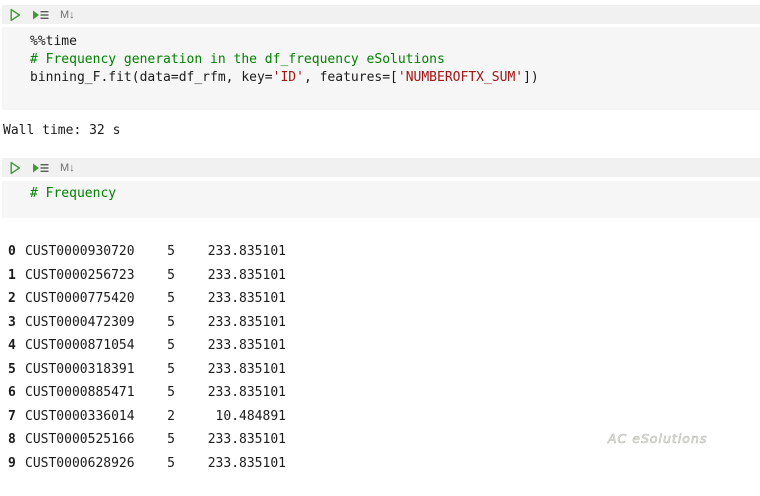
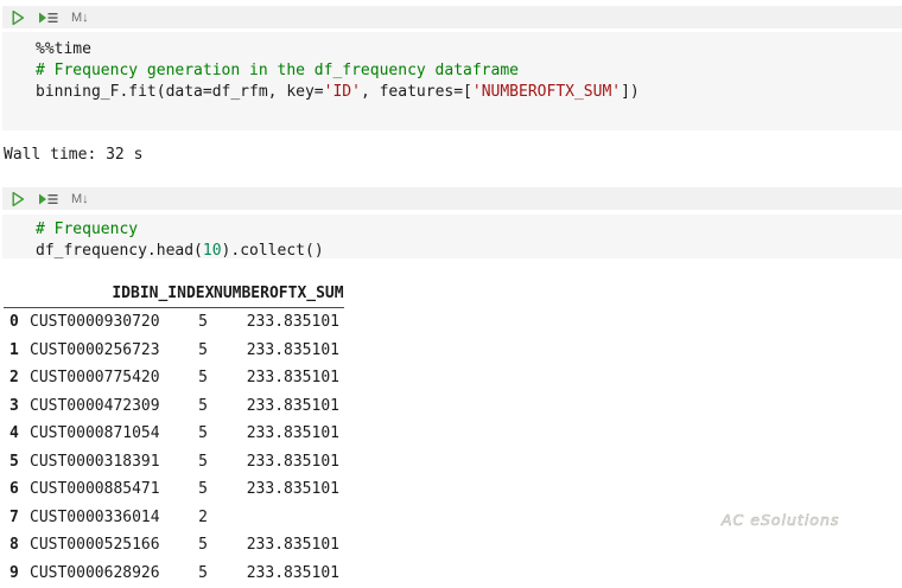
  M↓
  %%time
- # Frequency generation in the df_frequency eSolutions
+ # Frequency generation in the df_frequency dataframe
  binning_F.fit(data=df_rfm, key='ID', features=['NUMBEROFTX_SUM'])
  Wall time: 32 s
  M↓
  # Frequency
+ df_frequency.head(10).collect()
+ ID
+ BIN_INDEX
+ NUMBEROFTX_SUM
  0
  CUST0000930
  5
  233.835101
  1
  CUST0000256
  5
  233.835101
  2
  CUST0000775
  5
  233.835101
  3
  CUST0000472
  5
  233.835101
  4
  CUST0000871
  5
  233.835101
  5
  CUST0000318
  5
  233.835101
  6
  CUST0000885
  5
  233.835101
  7
  CUST0000336
  2
- 10.484891
  8
  CUST0000525
  5
  233.835101
  9
  CUST0000628
  5
  233.835101
  AC eSolutions
